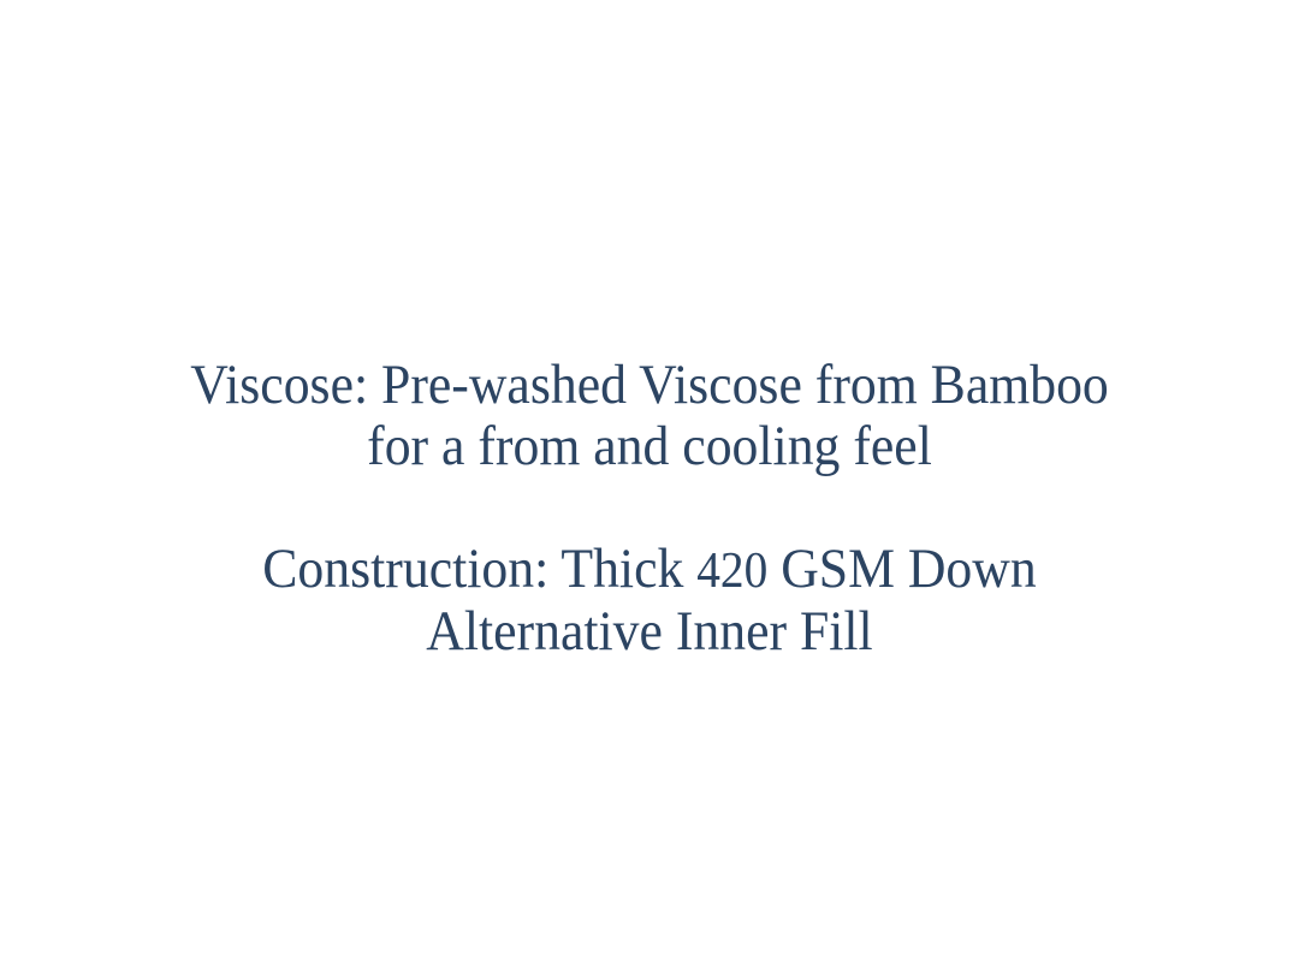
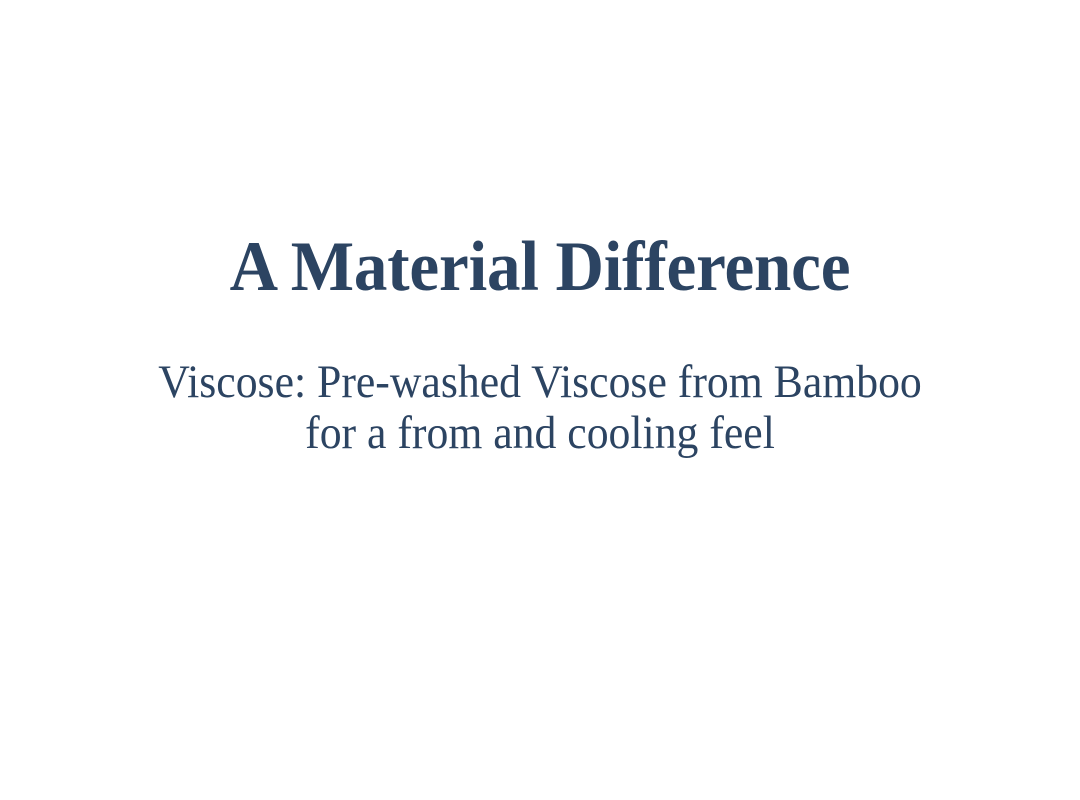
+ A Material Difference
  Viscose: Pre-washed Viscose from Bamboo
  for a from and cooling feel
- Construction: Thick 420 GSM Down
- Alternative Inner Fill
